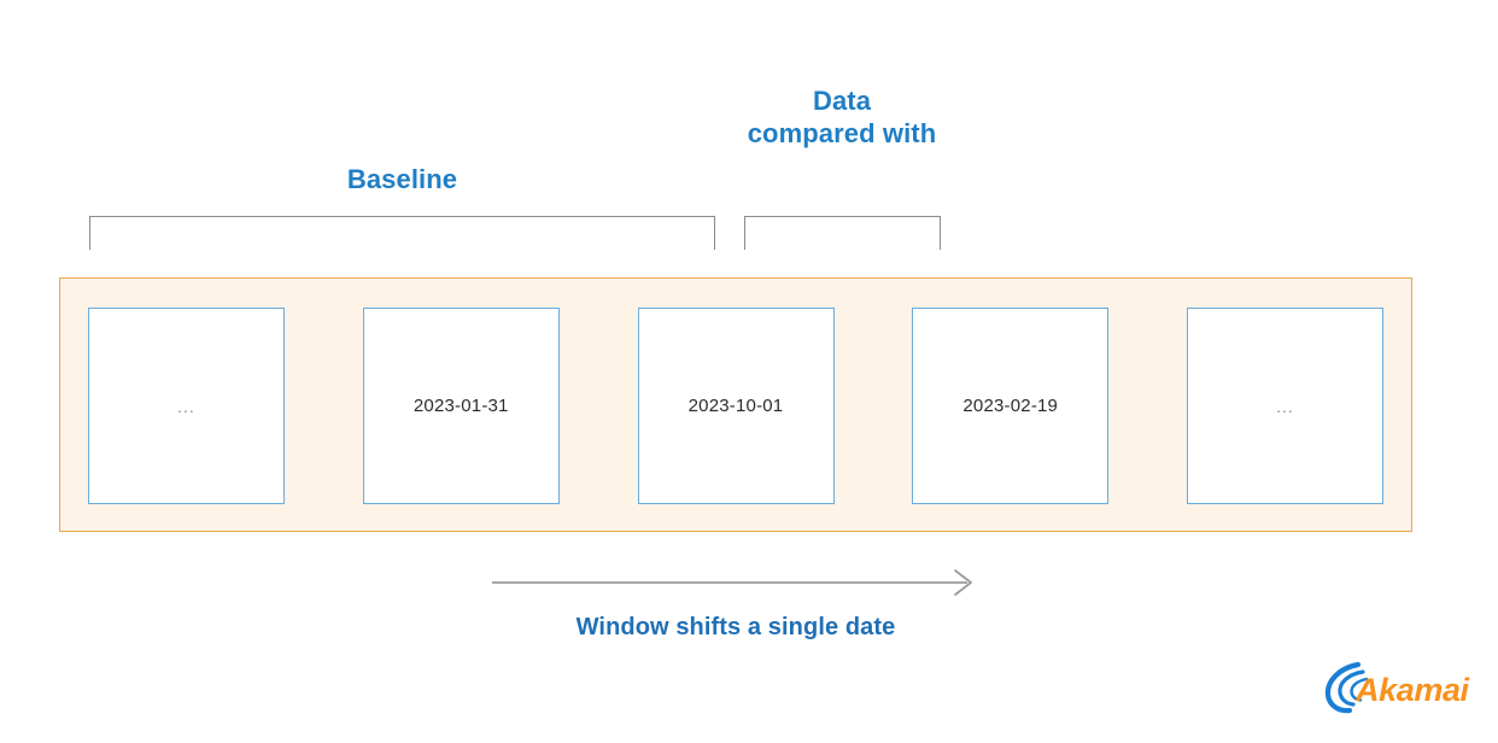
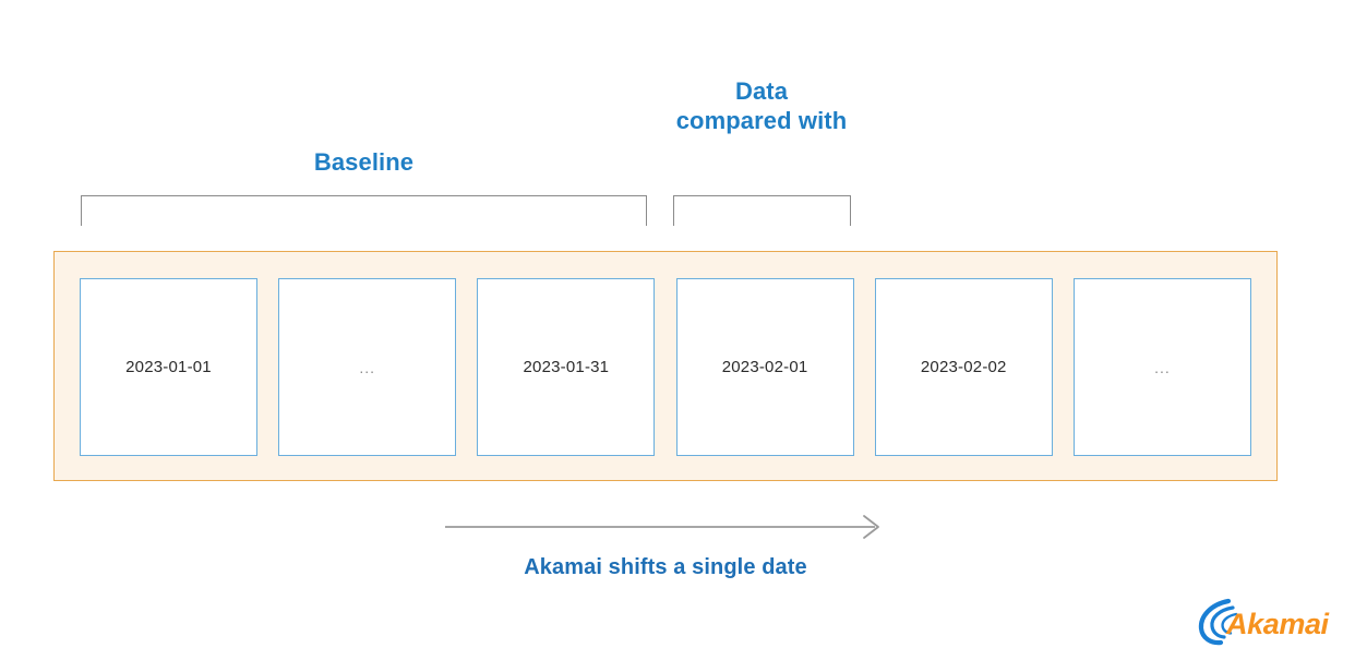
  Baseline
  Data
  compared with
+ 2023-01-01
  ...
  2023-01-31
- 2023-10-01
+ 2023-02-01
- 2023-02-19
+ 2023-02-02
  ...
- Window shifts a single date
+ Akamai shifts a single date
  Akamai
